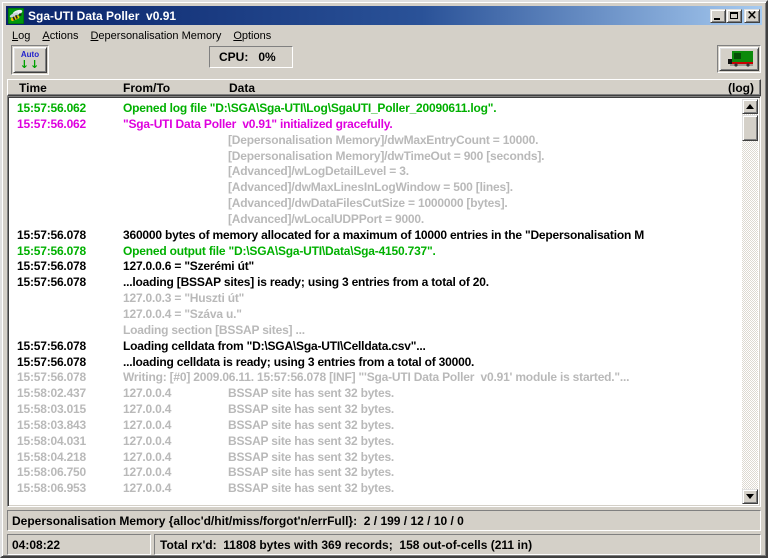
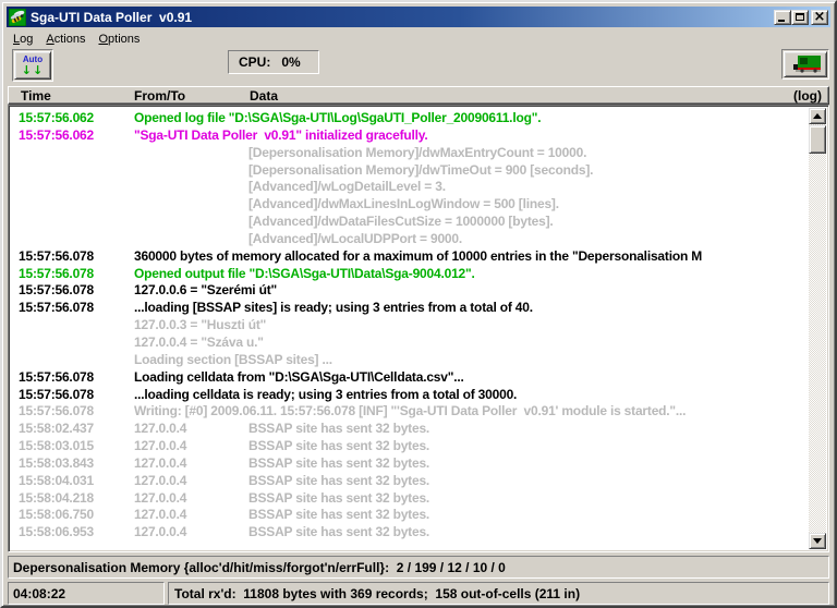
  Sga-UTI Data Poller v0.91
  ×
  Log
  Actions
- Depersonalisation Memory
  Options
  Auto
  ↓↓
  CPU:
  0%
  Time
  From/To
  Data
  (log)
  15:57:56.062
  Opened log file "D:\SGA\Sga-UTI\Log\SgaUTI_Poller_20090611.log".
  15:57:56.062
  "Sga-UTI Data Poller v0.91" initialized gracefully.
  [Depersonalisation Memory]/dwMaxEntryCount = 10000.
  [Depersonalisation Memory]/dwTimeOut = 900 [seconds].
  [Advanced]/wLogDetailLevel = 3.
  [Advanced]/dwMaxLinesInLogWindow = 500 [lines].
  [Advanced]/dwDataFilesCutSize = 1000000 [bytes].
  [Advanced]/wLocalUDPPort = 9000.
  15:57:56.078
  360000 bytes of memory allocated for a maximum of 10000 entries in the "Depersonalisation M
  15:57:56.078
- Opened output file "D:\SGA\Sga-UTI\Data\Sga-4150.737".
+ Opened output file "D:\SGA\Sga-UTI\Data\Sga-9004.012".
  15:57:56.078
  127.0.0.6 = "Szerémi út"
  15:57:56.078
- ...loading [BSSAP sites] is ready; using 3 entries from a total of 20.
+ ...loading [BSSAP sites] is ready; using 3 entries from a total of 40.
  127.0.0.3 = "Huszti út"
  127.0.0.4 = "Száva u."
  Loading section [BSSAP sites] ...
  15:57:56.078
  Loading celldata from "D:\SGA\Sga-UTI\Celldata.csv"...
  15:57:56.078
  ...loading celldata is ready; using 3 entries from a total of 30000.
  15:57:56.078
  Writing: [#0] 2009.06.11. 15:57:56.078 [INF] "'Sga-UTI Data Poller v0.91' module is started."...
  15:58:02.437
  127.0.0.4
  BSSAP site has sent 32 bytes.
  15:58:03.015
  127.0.0.4
  BSSAP site has sent 32 bytes.
  15:58:03.843
  127.0.0.4
  BSSAP site has sent 32 bytes.
  15:58:04.031
  127.0.0.4
  BSSAP site has sent 32 bytes.
  15:58:04.218
  127.0.0.4
  BSSAP site has sent 32 bytes.
  15:58:06.750
  127.0.0.4
  BSSAP site has sent 32 bytes.
  15:58:06.953
  127.0.0.4
  BSSAP site has sent 32 bytes.
  Depersonalisation Memory {alloc'd/hit/miss/forgot'n/errFull}: 2 / 199 / 12 / 10 / 0
  04:08:22
  Total rx'd: 11808 bytes with 369 records; 158 out-of-cells (211 in)
